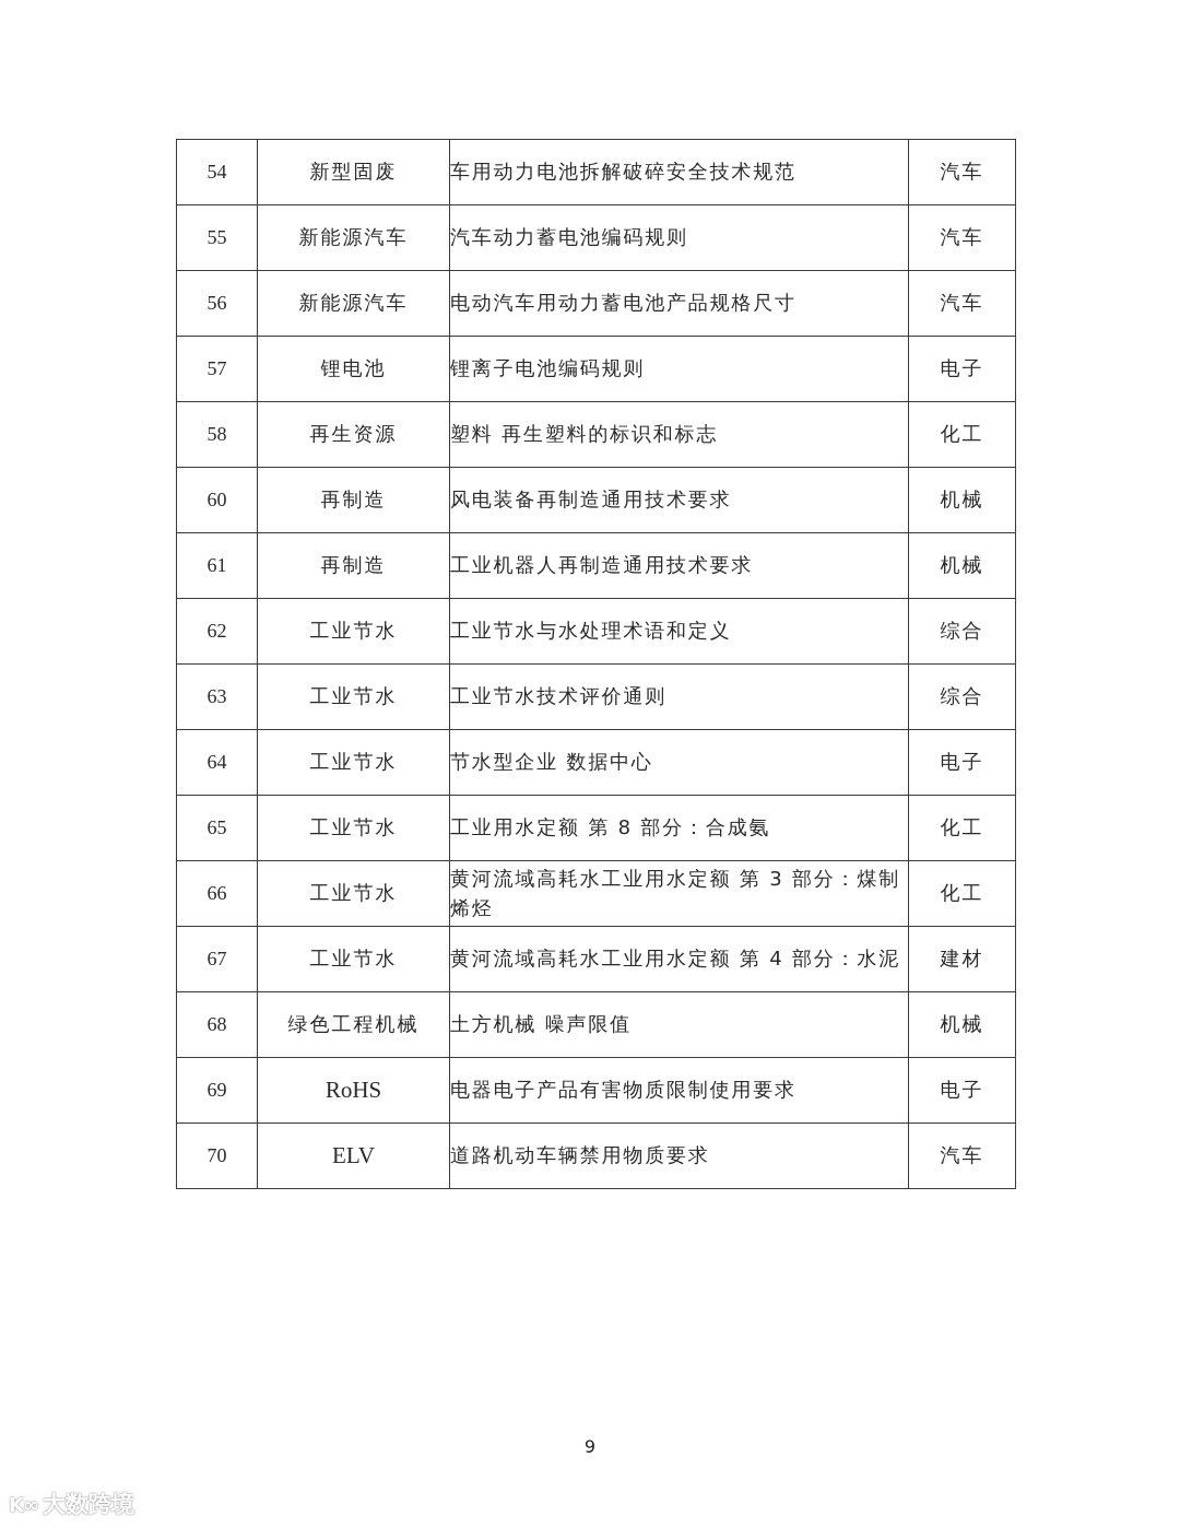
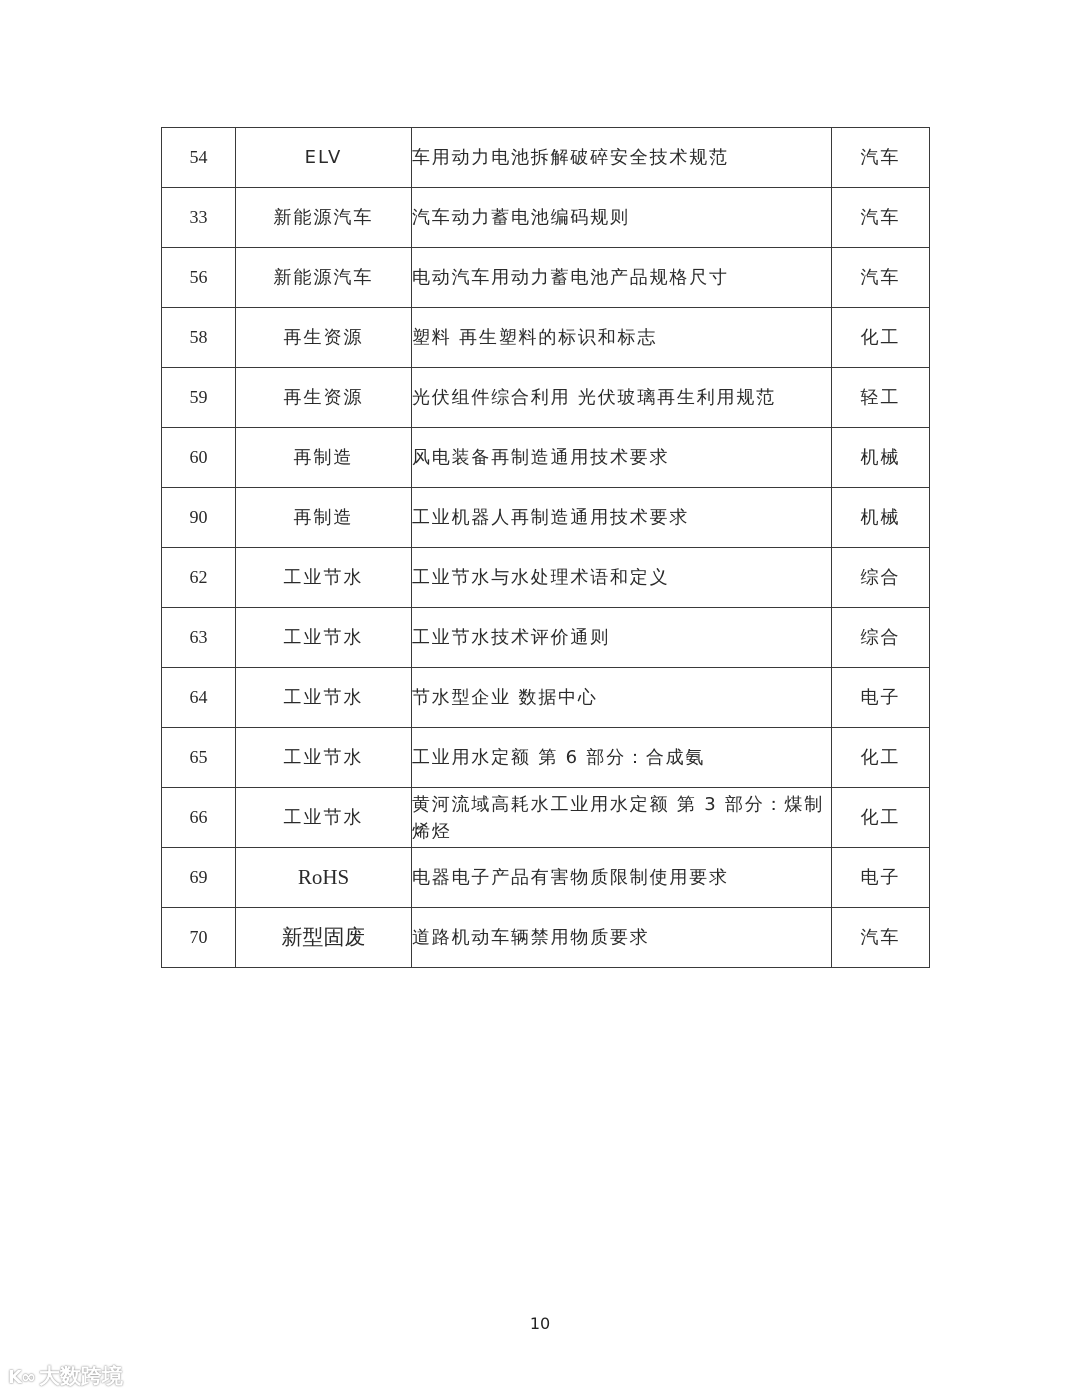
- 54	新型固废	车用动力电池拆解破碎安全技术规范	汽车
+ 54	ELV	车用动力电池拆解破碎安全技术规范	汽车
- 55	新能源汽车	汽车动力蓄电池编码规则	汽车
+ 33	新能源汽车	汽车动力蓄电池编码规则	汽车
  56	新能源汽车	电动汽车用动力蓄电池产品规格尺寸	汽车
- 57	锂电池	锂离子电池编码规则	电子
  58	再生资源	塑料 再生塑料的标识和标志	化工
+ 59	再生资源	光伏组件综合利用 光伏玻璃再生利用规范	轻工
  60	再制造	风电装备再制造通用技术要求	机械
- 61	再制造	工业机器人再制造通用技术要求	机械
+ 90	再制造	工业机器人再制造通用技术要求	机械
  62	工业节水	工业节水与水处理术语和定义	综合
  63	工业节水	工业节水技术评价通则	综合
  64	工业节水	节水型企业 数据中心	电子
- 65	工业节水	工业用水定额 第 8 部分：合成氨	化工
+ 65	工业节水	工业用水定额 第 6 部分：合成氨	化工
  66	工业节水	黄河流域高耗水工业用水定额 第 3 部分：煤制烯烃	化工
- 67	工业节水	黄河流域高耗水工业用水定额 第 4 部分：水泥	建材
- 68	绿色工程机械	土方机械 噪声限值	机械
  69	RoHS	电器电子产品有害物质限制使用要求	电子
- 70	ELV	道路机动车辆禁用物质要求	汽车
+ 70	新型固废	道路机动车辆禁用物质要求	汽车
- 9
+ 10
  K∞
  大数跨境
